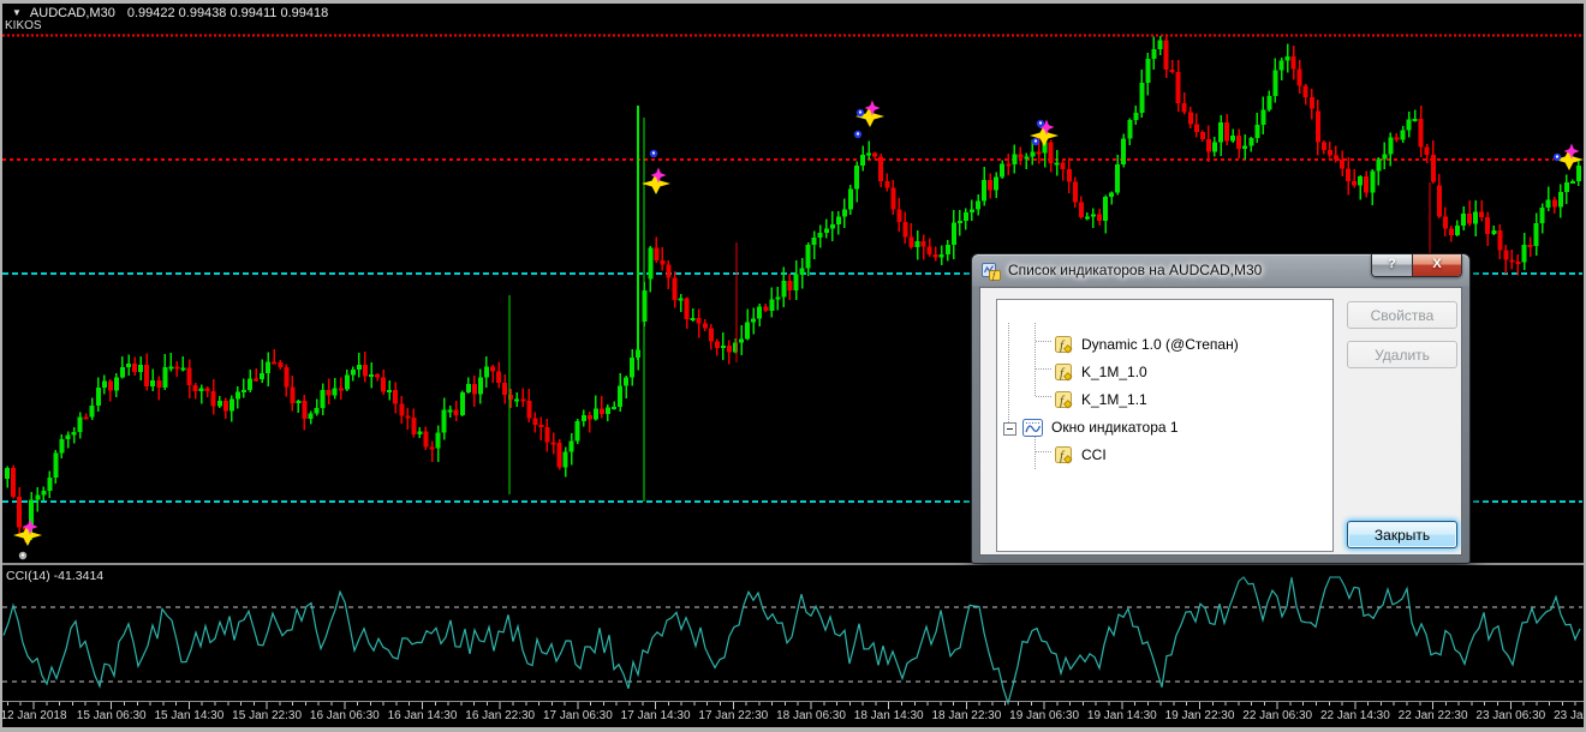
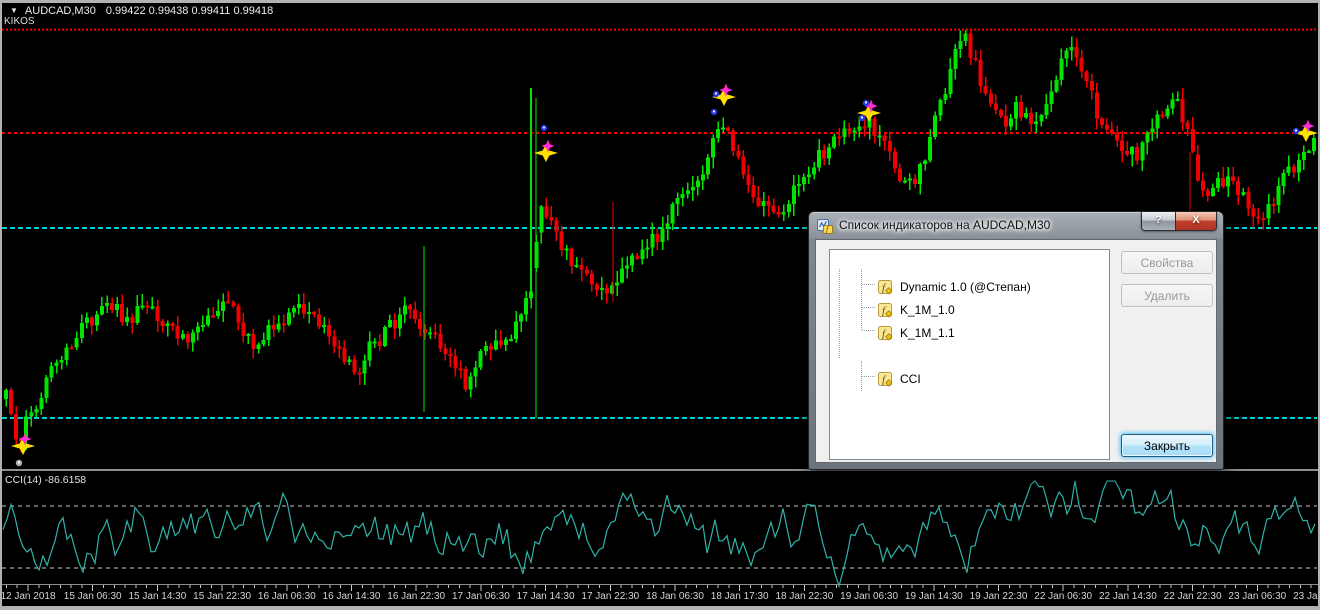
  ▼ AUDCAD,M30 0.99422 0.99438 0.99411 0.99418
  KIKOS
- CCI(14) -41.3414
+ CCI(14) -86.6158
  12 Jan 2018
  15 Jan 06:30
  15 Jan 14:30
  15 Jan 22:30
  16 Jan 06:30
  16 Jan 14:30
  16 Jan 22:30
  17 Jan 06:30
  17 Jan 14:30
  17 Jan 22:30
  18 Jan 06:30
- 18 Jan 14:30
+ 18 Jan 17:30
  18 Jan 22:30
  19 Jan 06:30
  19 Jan 14:30
  19 Jan 22:30
  22 Jan 06:30
  22 Jan 14:30
  22 Jan 22:30
  23 Jan 06:30
  f
  Список индикаторов на AUDCAD,M30
  ?
  X
  f
  Dynamic 1.0 (@Степан)
  f
  K_1M_1.0
  f
  K_1M_1.1
- Окно индикатора 1
  f
  CCI
  Свойства
  Удалить
  Закрыть
